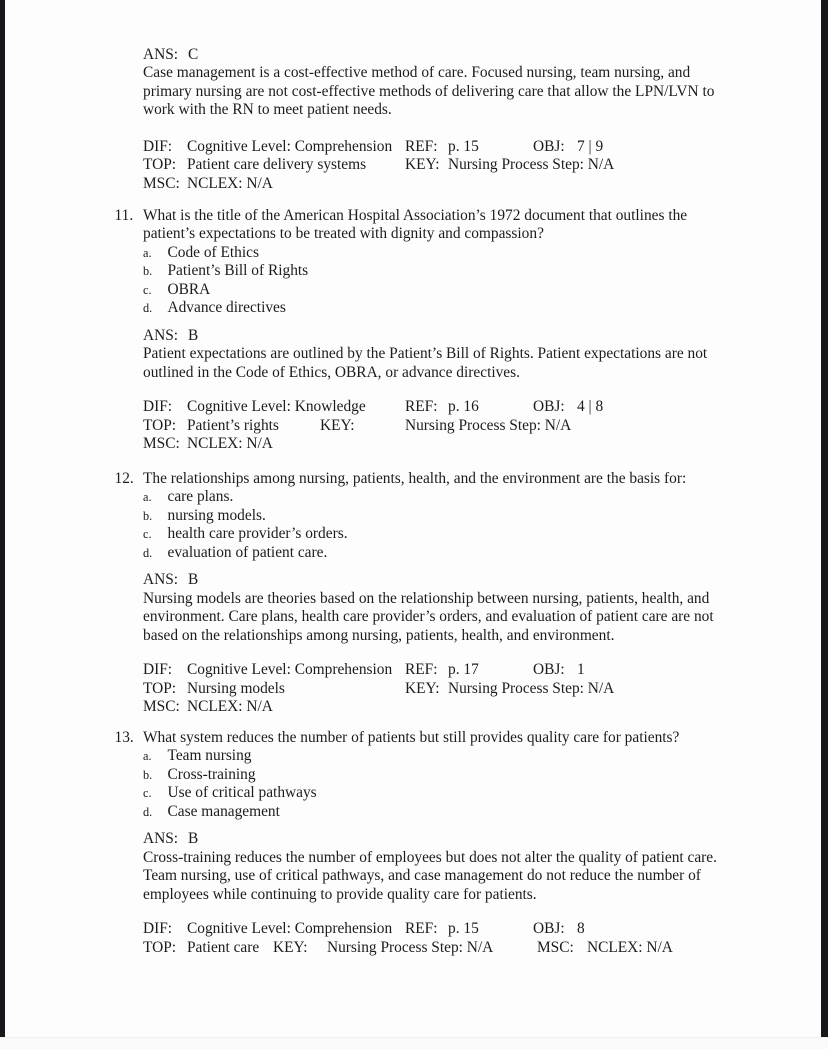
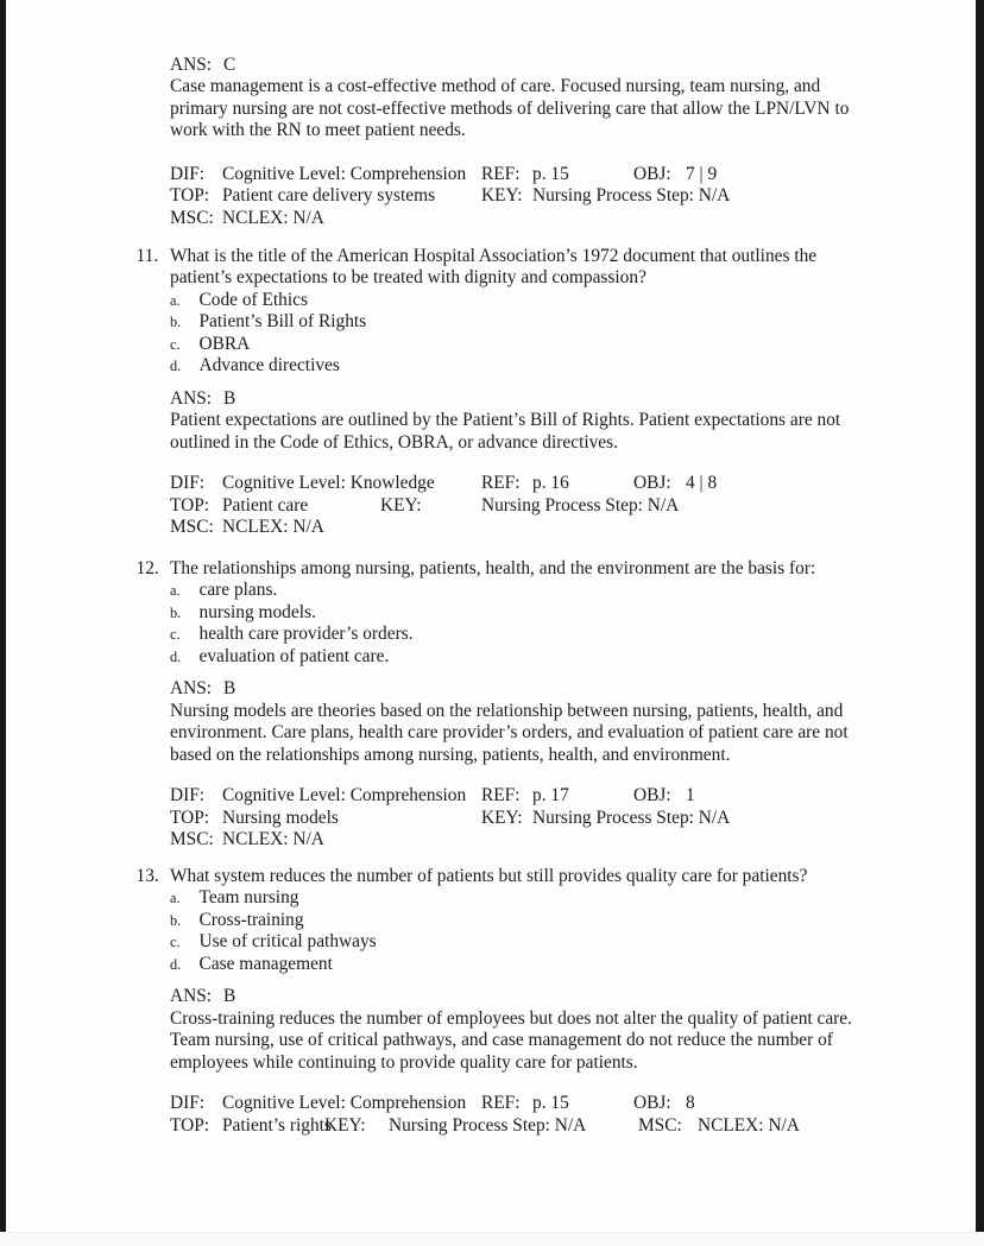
  ANS:
  C
  Case management is a cost-effective method of care. Focused nursing, team nursing, and
  primary nursing are not cost-effective methods of delivering care that allow the LPN/LVN to
  work with the RN to meet patient needs.
  DIF:
  Cognitive Level: Comprehension
  REF:
  p. 15
  OBJ:
  7 | 9
  TOP:
  Patient care delivery systems
  KEY:
  Nursing Process Step: N/A
  MSC:
  NCLEX: N/A
  11.
  What is the title of the American Hospital Association’s 1972 document that outlines the
  patient’s expectations to be treated with dignity and compassion?
  a. Code of Ethics
  b. Patient’s Bill of Rights
  c. OBRA
  d. Advance directives
  ANS:
  B
  Patient expectations are outlined by the Patient’s Bill of Rights. Patient expectations are not
  outlined in the Code of Ethics, OBRA, or advance directives.
  DIF:
  Cognitive Level: Knowledge
  REF:
  p. 16
  OBJ:
  4 | 8
  TOP:
- Patient’s rights
+ Patient care
  KEY:
  Nursing Process Step: N/A
  MSC:
  NCLEX: N/A
  12.
  The relationships among nursing, patients, health, and the environment are the basis for:
  a. care plans.
  b. nursing models.
  c. health care provider’s orders.
  d. evaluation of patient care.
  ANS:
  B
  Nursing models are theories based on the relationship between nursing, patients, health, and
  environment. Care plans, health care provider’s orders, and evaluation of patient care are not
  based on the relationships among nursing, patients, health, and environment.
  DIF:
  Cognitive Level: Comprehension
  REF:
  p. 17
  OBJ:
  1
  TOP:
  Nursing models
  KEY:
  Nursing Process Step: N/A
  MSC:
  NCLEX: N/A
  13.
  What system reduces the number of patients but still provides quality care for patients?
  a. Team nursing
  b. Cross-training
  c. Use of critical pathways
  d. Case management
  ANS:
  B
  Cross-training reduces the number of employees but does not alter the quality of patient care.
  Team nursing, use of critical pathways, and case management do not reduce the number of
  employees while continuing to provide quality care for patients.
  DIF:
  Cognitive Level: Comprehension
  REF:
  p. 15
  OBJ:
  8
  TOP:
- Patient care
+ Patient’s rights
  KEY:
  Nursing Process Step: N/A
  MSC:
  NCLEX: N/A
